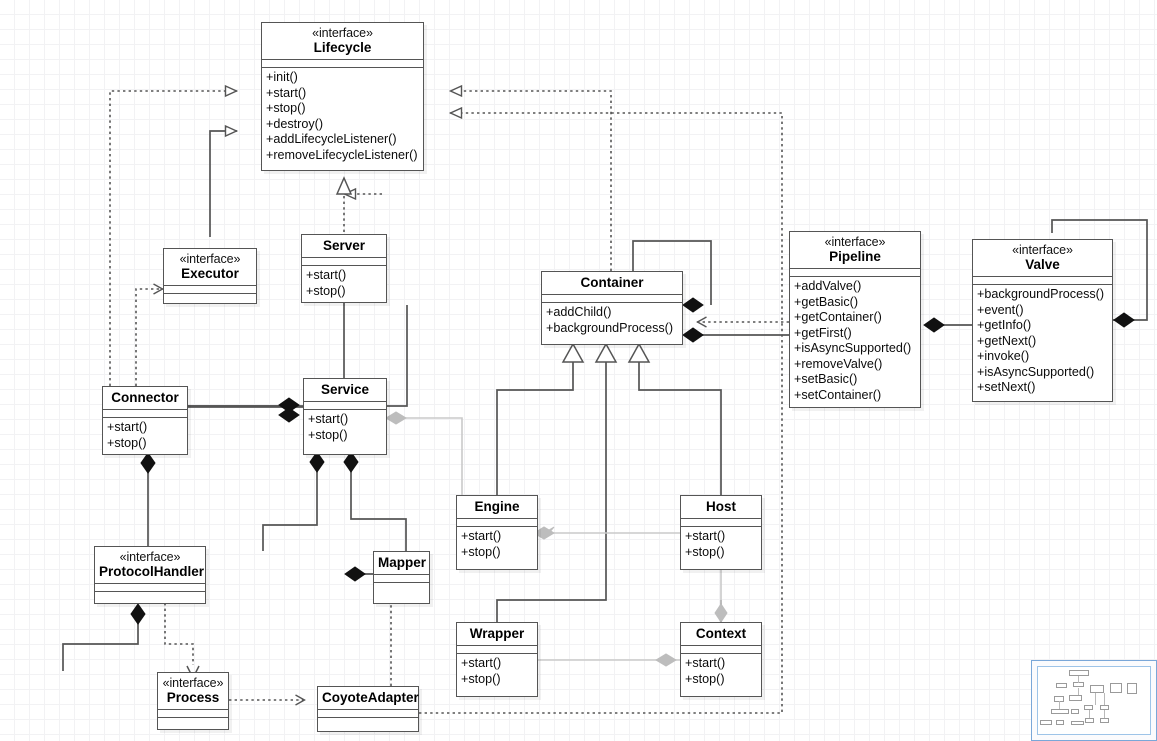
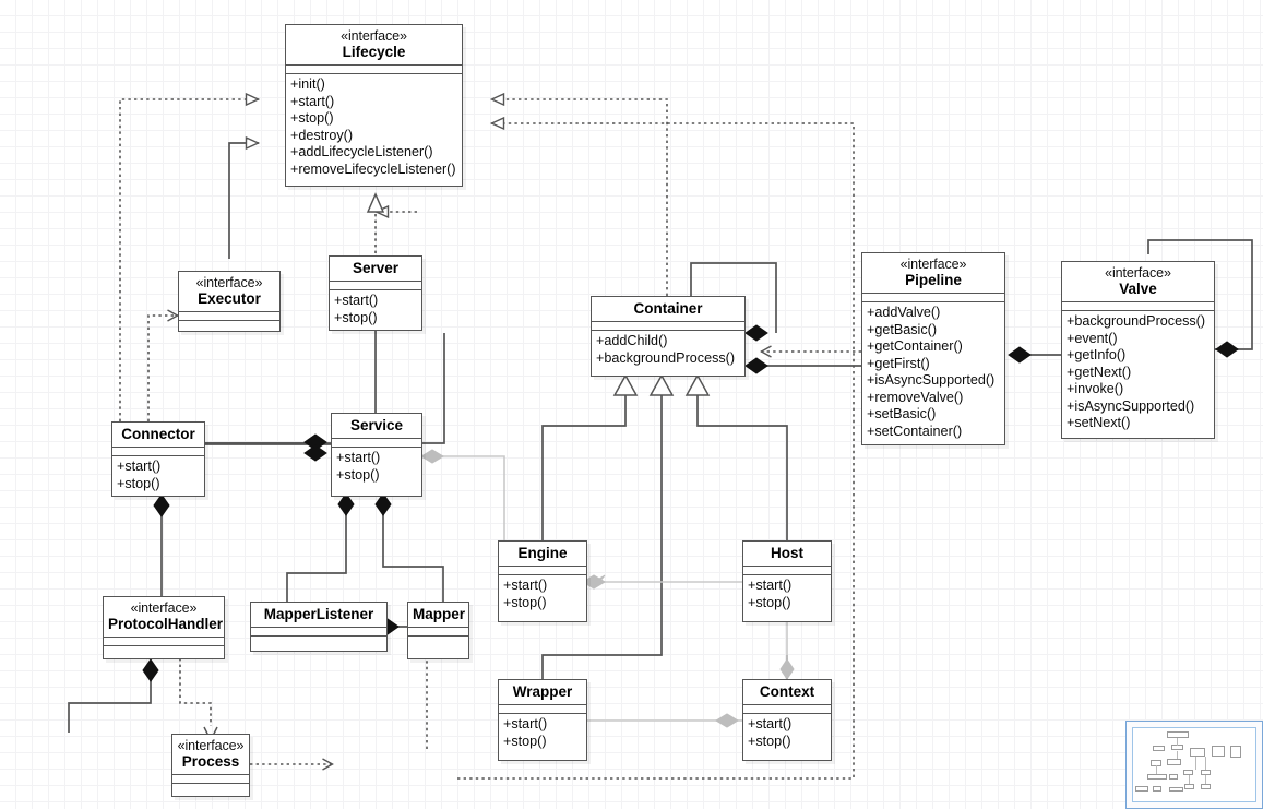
  «interface»
  Lifecycle
  +init()
  +start()
  +stop()
  +destroy()
  +addLifecycleListener()
  +removeLifecycleListener()
  «interface»
  Executor
  Server
  +start()
  +stop()
  Connector
  +start()
  +stop()
  Service
  +start()
  +stop()
  Container
  +addChild()
  +backgroundProcess()
  «interface»
  Pipeline
  +addValve()
  +getBasic()
  +getContainer()
  +getFirst()
  +isAsyncSupported()
  +removeValve()
  +setBasic()
  +setContainer()
  «interface»
  Valve
  +backgroundProcess()
  +event()
  +getInfo()
  +getNext()
  +invoke()
  +isAsyncSupported()
  +setNext()
  Engine
  +start()
  +stop()
  Host
  +start()
  +stop()
+ MapperListener
  Mapper
  «interface»
  ProtocolHandler
  Wrapper
  +start()
  +stop()
  Context
  +start()
  +stop()
  «interface»
  Process
- CoyoteAdapter
